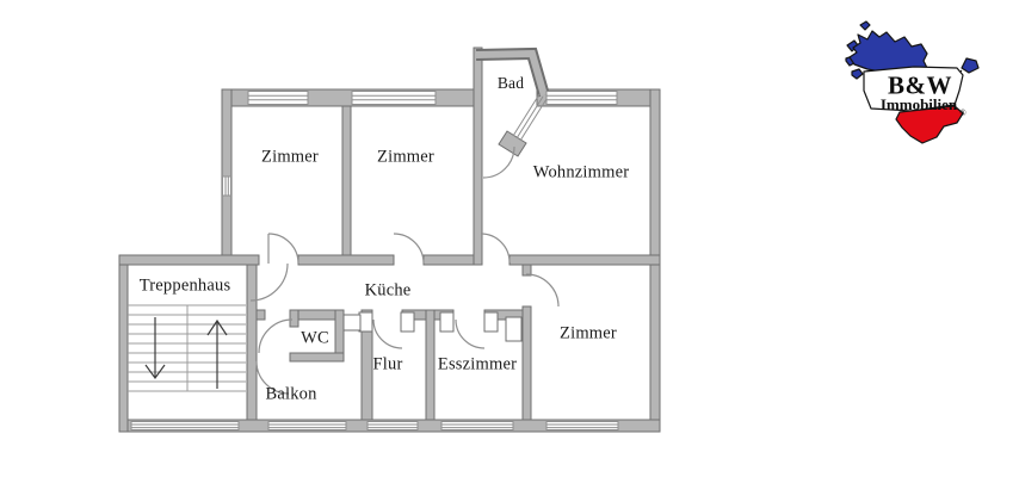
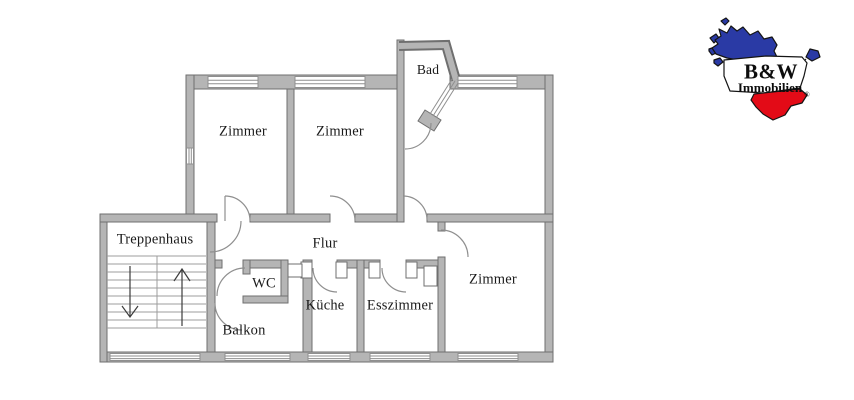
  Bad
  Zimmer
  Zimmer
- Wohnzimmer
  Treppenhaus
- Küche
+ Flur
  WC
- Flur
+ Küche
  Esszimmer
  Zimmer
  Balkon
  B&W
  Immobilien
  ®
